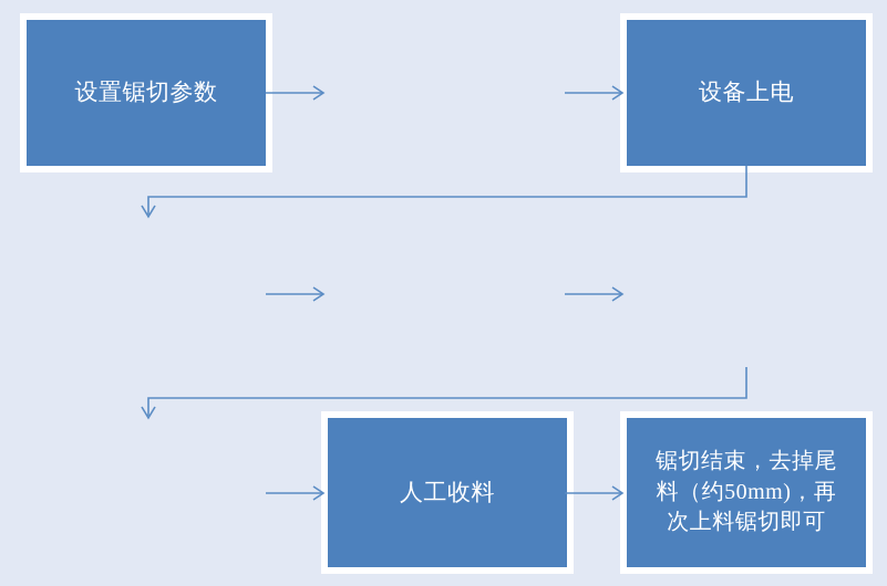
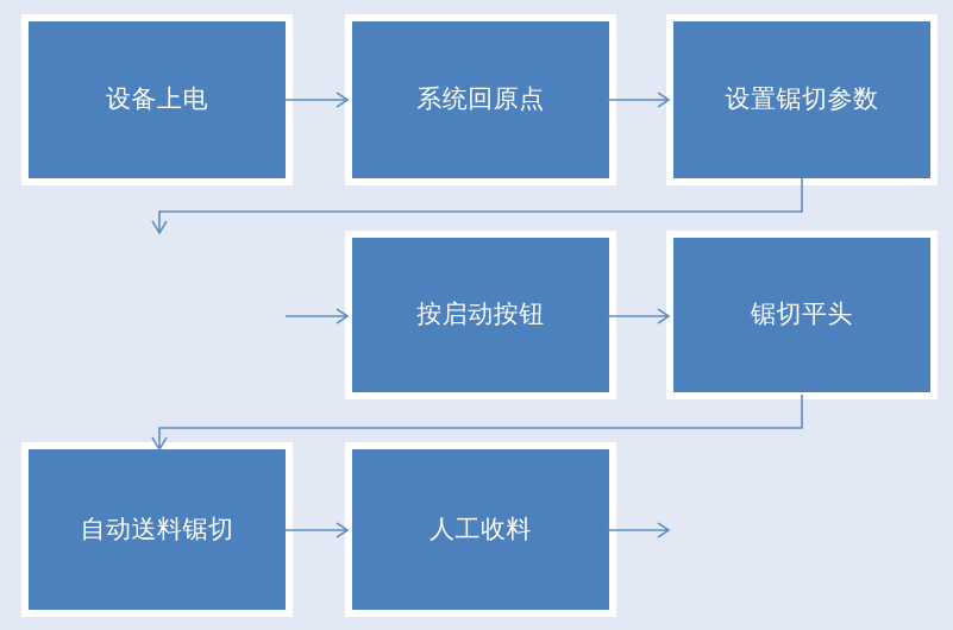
- 设置锯切参数
+ 设备上电
+ 系统回原点
- 设备上电
+ 设置锯切参数
+ 按启动按钮
+ 锯切平头
+ 自动送料锯切
  人工收料
- 锯切结束，去掉尾
- 料（约50mm)，再
- 次上料锯切即可
